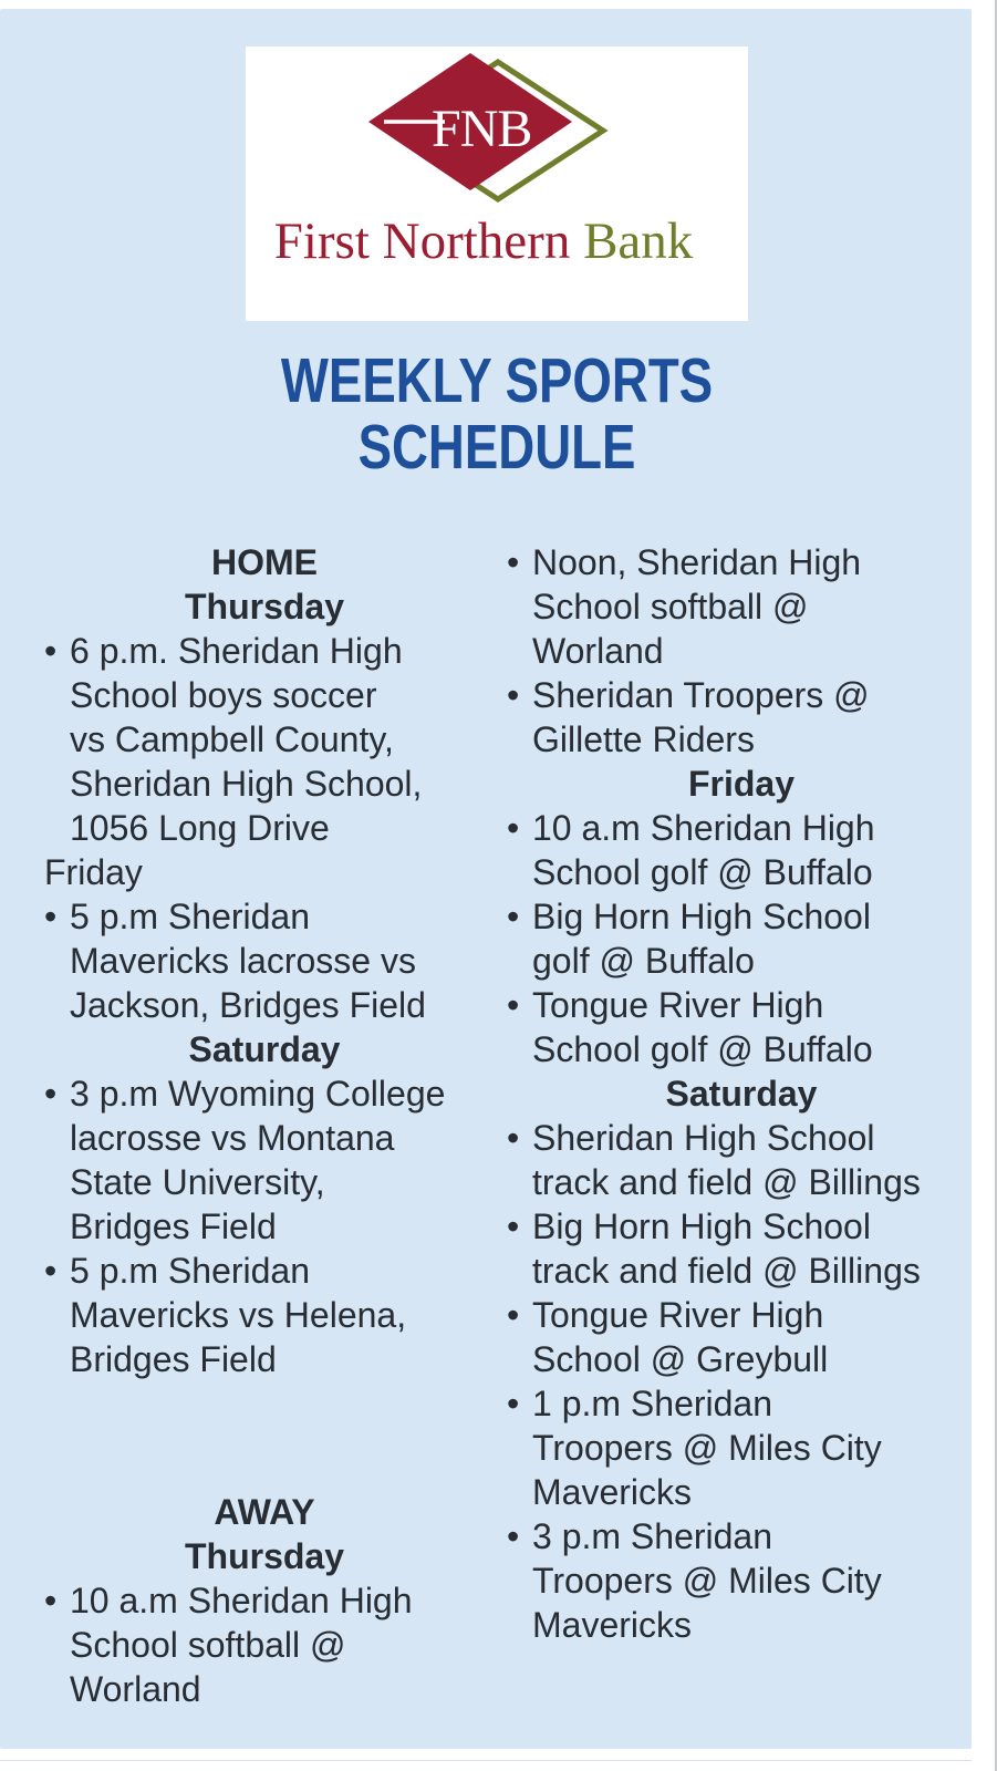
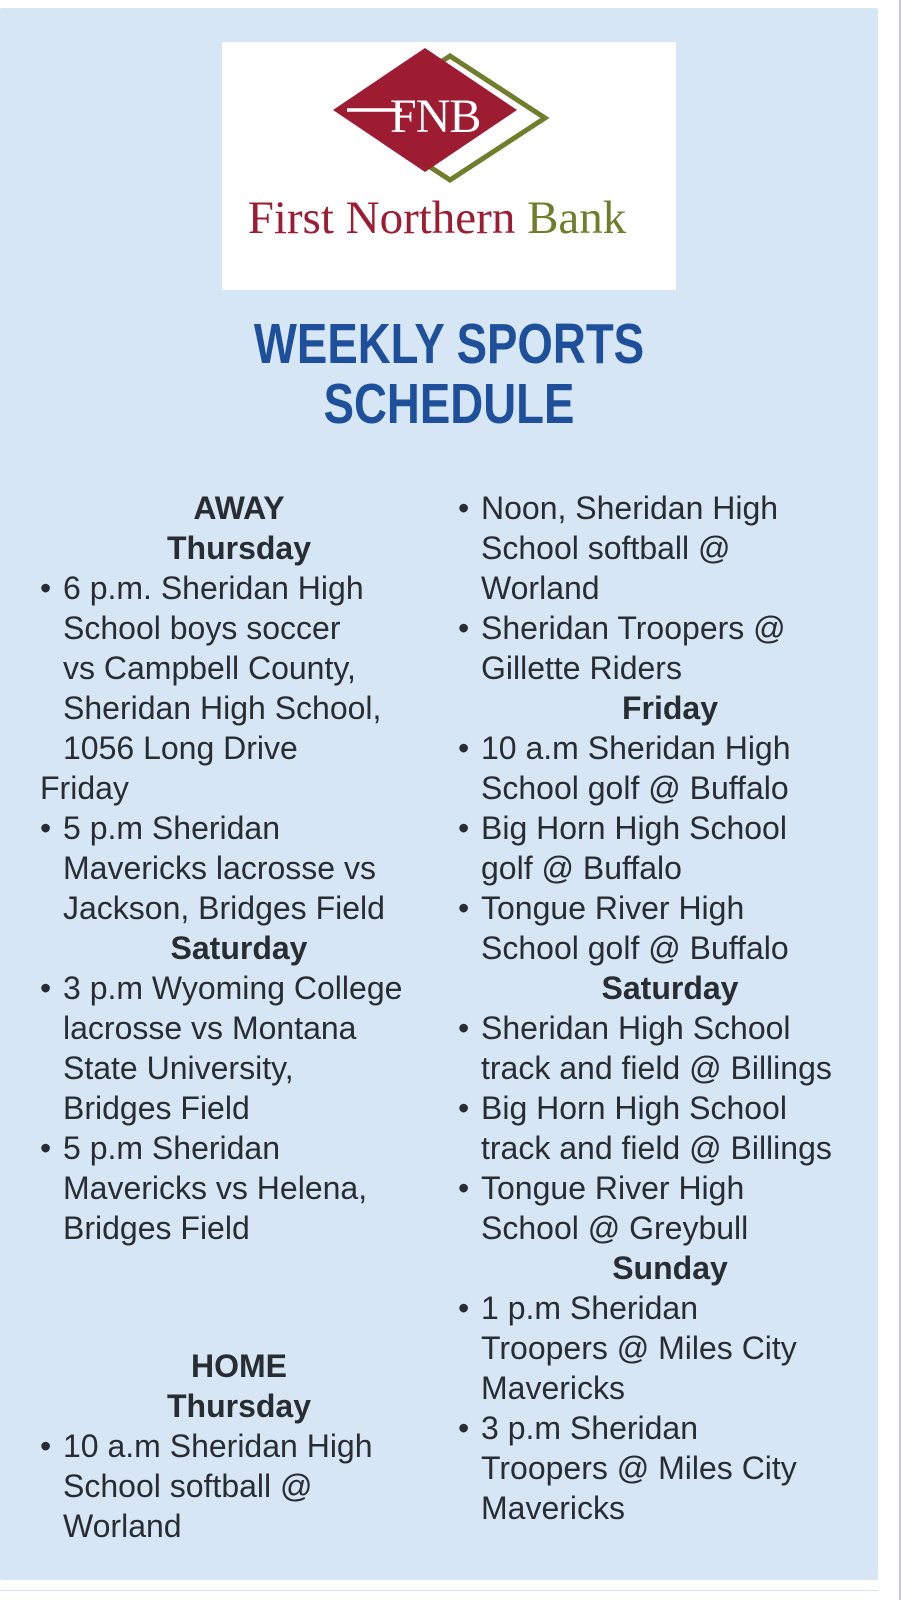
  FNB
  First Northern Bank
  WEEKLY SPORTS
  SCHEDULE
- HOME
+ AWAY
  Thursday
  •
  6 p.m. Sheridan High
  School boys soccer
  vs Campbell County,
  Sheridan High School,
  1056 Long Drive
  Friday
  •
  5 p.m Sheridan
  Mavericks lacrosse vs
  Jackson, Bridges Field
  Saturday
  •
  3 p.m Wyoming College
  lacrosse vs Montana
  State University,
  Bridges Field
  •
  5 p.m Sheridan
  Mavericks vs Helena,
  Bridges Field
- AWAY
+ HOME
  Thursday
  •
  10 a.m Sheridan High
  School softball @
  Worland
  •
  Noon, Sheridan High
  School softball @
  Worland
  •
  Sheridan Troopers @
  Gillette Riders
  Friday
  •
  10 a.m Sheridan High
  School golf @ Buffalo
  •
  Big Horn High School
  golf @ Buffalo
  •
  Tongue River High
  School golf @ Buffalo
  Saturday
  •
  Sheridan High School
  track and field @ Billings
  •
  Big Horn High School
  track and field @ Billings
  •
  Tongue River High
  School @ Greybull
+ Sunday
  •
  1 p.m Sheridan
  Troopers @ Miles City
  Mavericks
  •
  3 p.m Sheridan
  Troopers @ Miles City
  Mavericks
